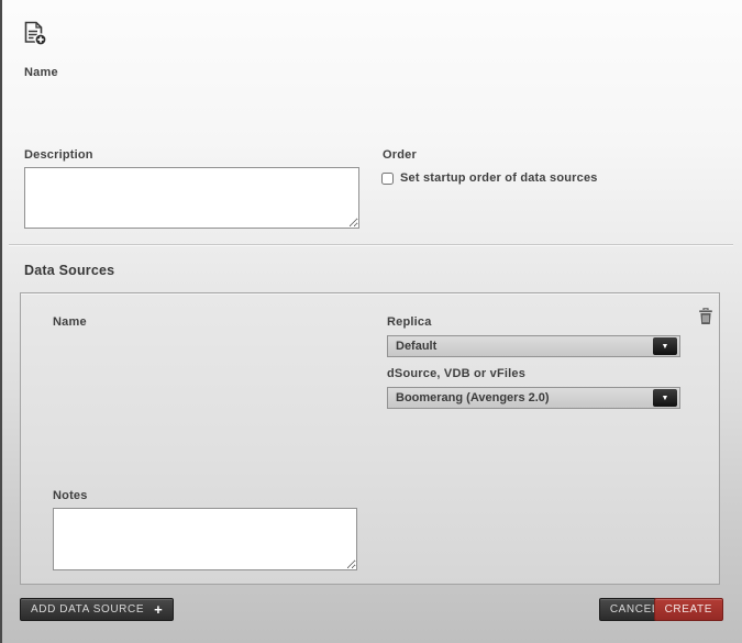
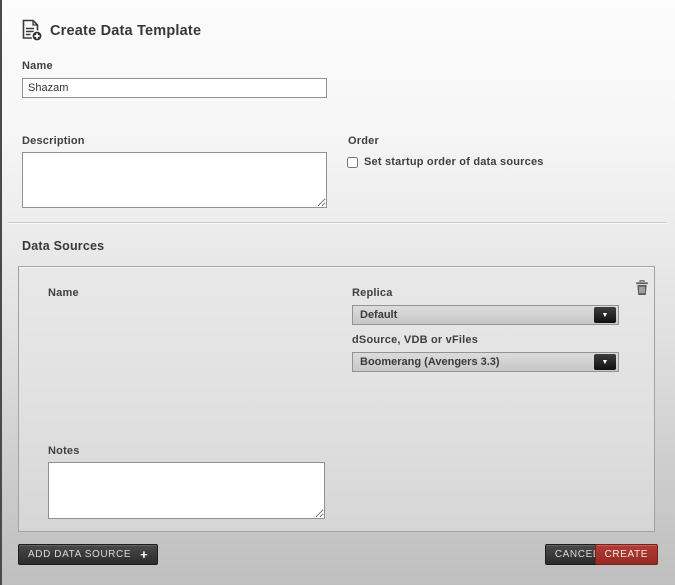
+ Create Data Template
  Name
+ Shazam
  Description
  Order
  Set startup order of data sources
  Data Sources
  Name
  Replica
  Default
  dSource, VDB or vFiles
- Boomerang (Avengers 2.0)
+ Boomerang (Avengers 3.3)
  Notes
  ADD DATA SOURCE
  +
  CANCE
  CREATE
